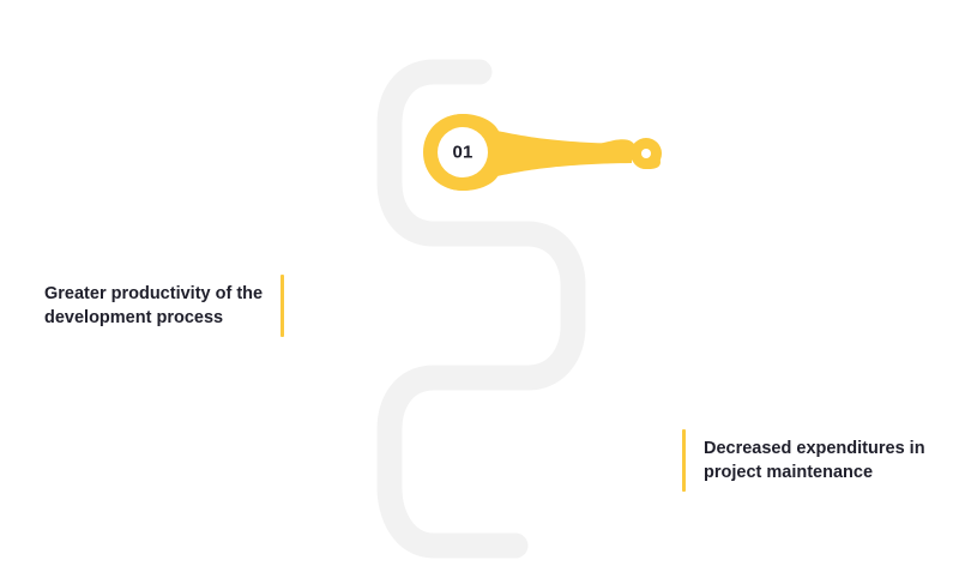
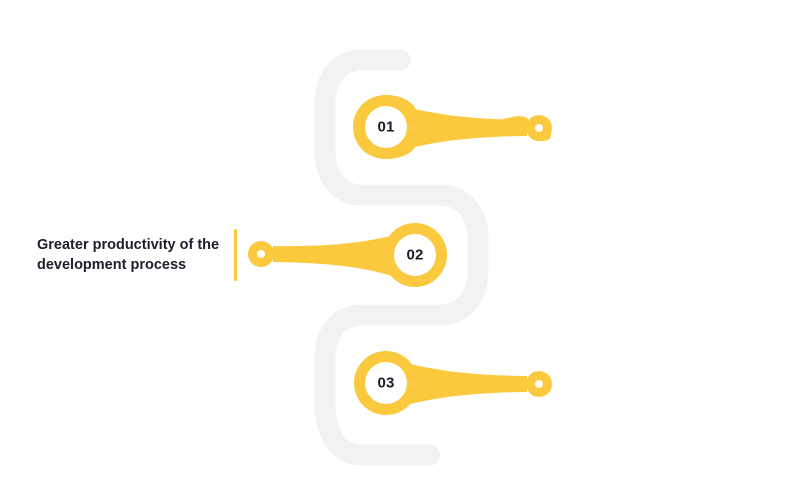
  01
+ 02
+ 03
  Greater productivity of the
  development process
- Decreased expenditures in
- project maintenance
